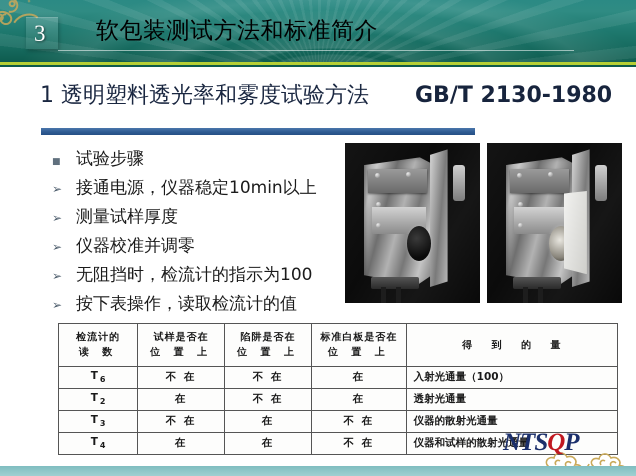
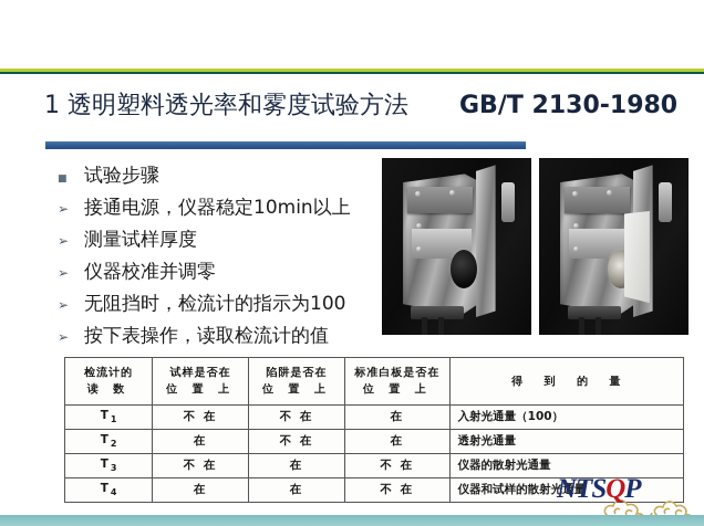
- 3
- 软包装测试方法和标准简介
  1 透明塑料透光率和雾度试验方法
  GB/T 2130-1980
  ■
  试验步骤
  ➢
  接通电源，仪器稳定10min以上
  ➢
  测量试样厚度
  ➢
  仪器校准并调零
  ➢
  无阻挡时，检流计的指示为100
  ➢
  按下表操作，读取检流计的值
  检流计的 读 数	试样是否在 位 置 上	陷阱是否在 位 置 上	标准白板是否在 位 置 上	得 到 的 量
- T6	不 在	不 在	在	入射光通量（100）
+ T1	不 在	不 在	在	入射光通量（100）
  T2	在	不 在	在	透射光通量
  T3	不 在	在	不 在	仪器的散射光通量
  T4	在	在	不 在	仪器和试样的散射光通量
  NTSQP
